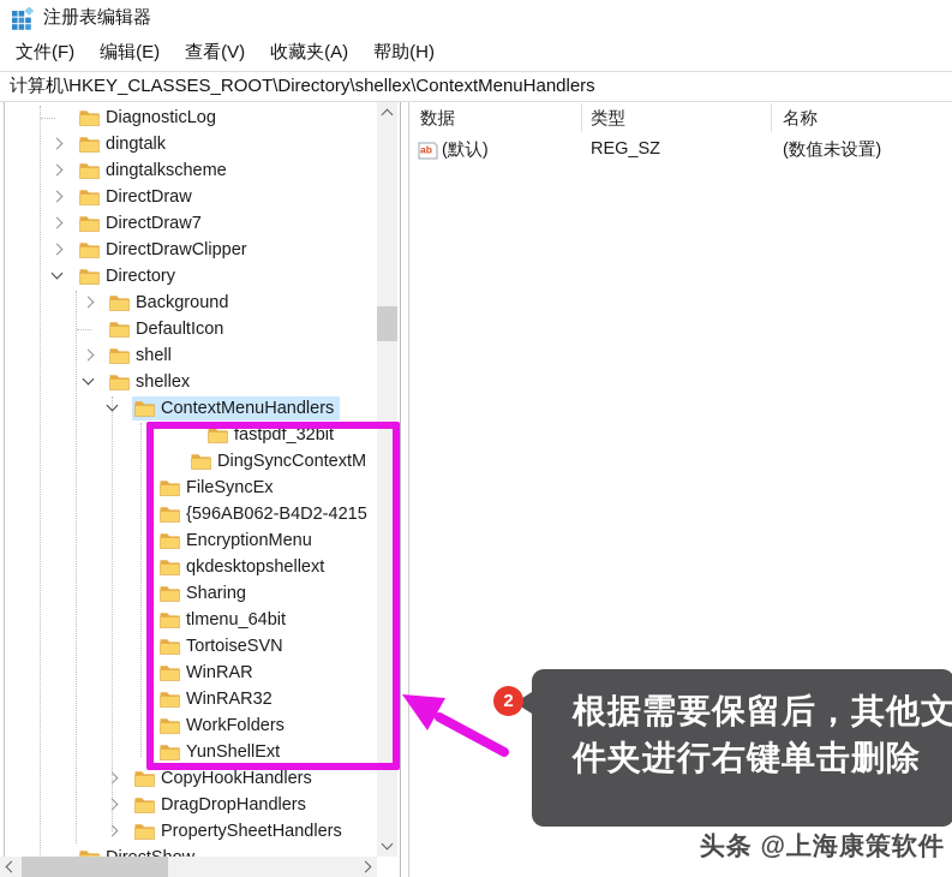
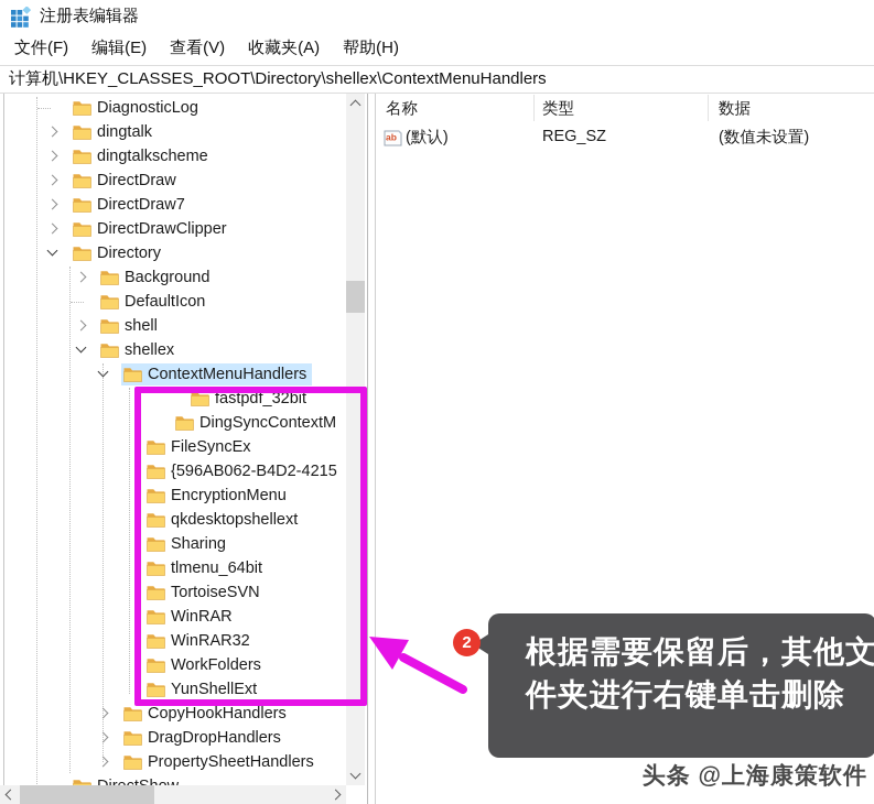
  注册表编辑器
  文件(F)
  编辑(E)
  查看(V)
  收藏夹(A)
  帮助(H)
  计算机\HKEY_CLASSES_ROOT\Directory\shellex\ContextMenuHandlers
  DiagnosticLog
  dingtalk
  dingtalkscheme
  DirectDraw
  DirectDraw7
  DirectDrawClipper
  Directory
  Background
  DefaultIcon
  shell
  shellex
  ContextMenuHandlers
  fastpdf_32bit
  DingSyncContextM
  FileSyncEx
  {596AB062-B4D2-4215
  EncryptionMenu
  qkdesktopshellext
  Sharing
  tlmenu_64bit
  TortoiseSVN
  WinRAR
  WinRAR32
  WorkFolders
  YunShellExt
  CopyHookHandlers
  DragDropHandlers
  PropertySheetHandlers
- 数据
+ 名称
  类型
- 名称
+ 数据
  ab
  (默认)
  REG_SZ
  (数值未设置)
  根据需要保留后，其他文
  件夹进行右键单击删除
  2
  头条 @上海康策软件
